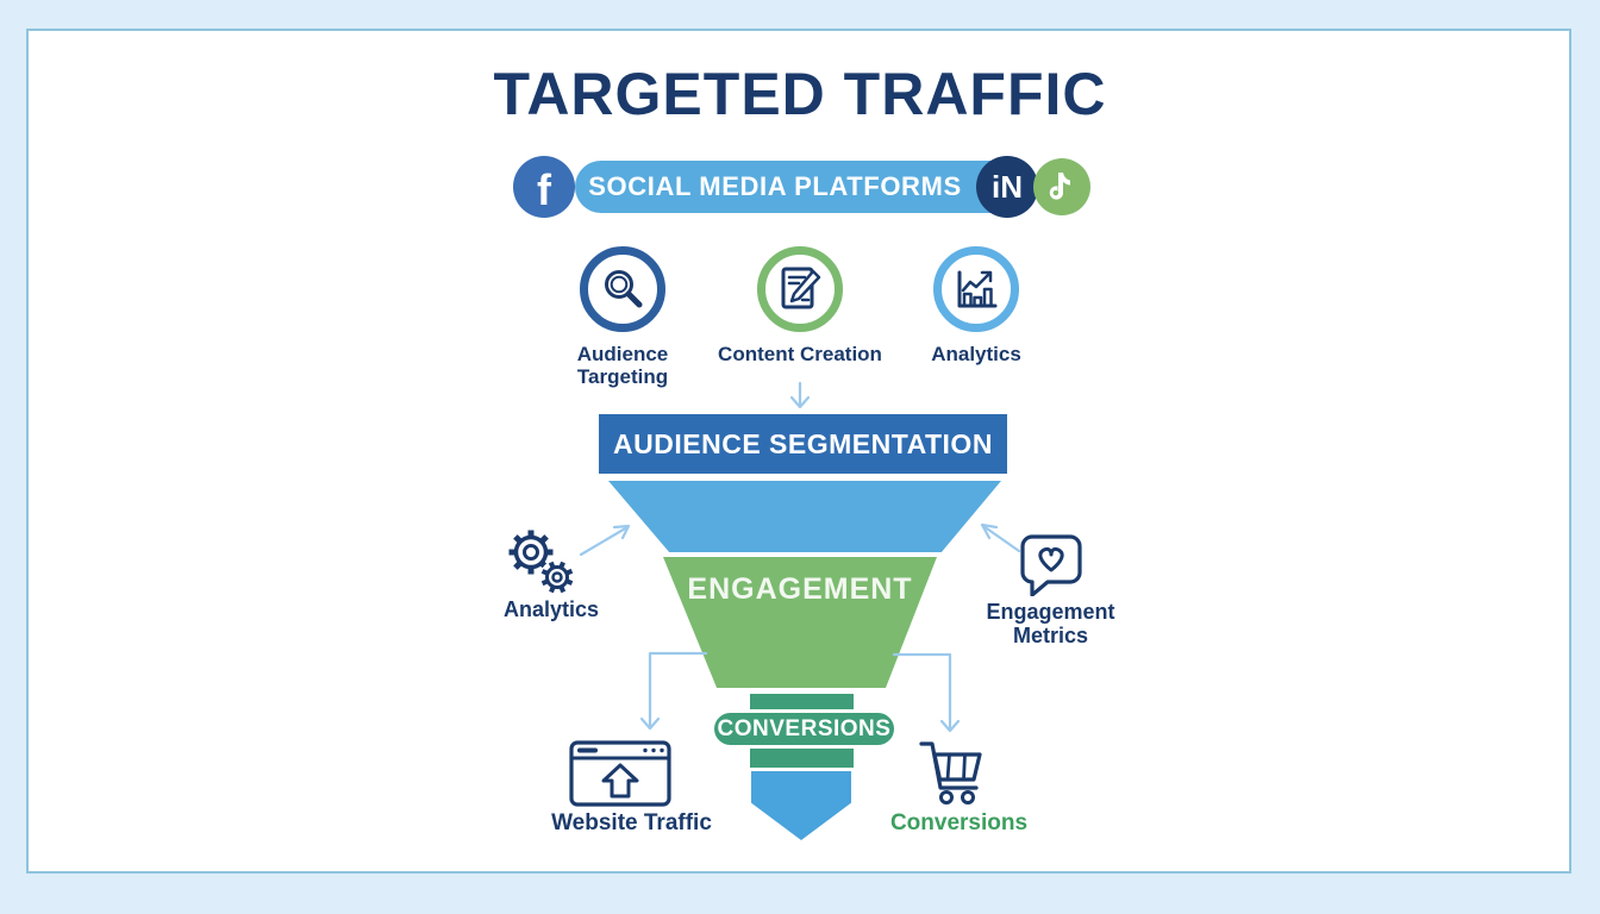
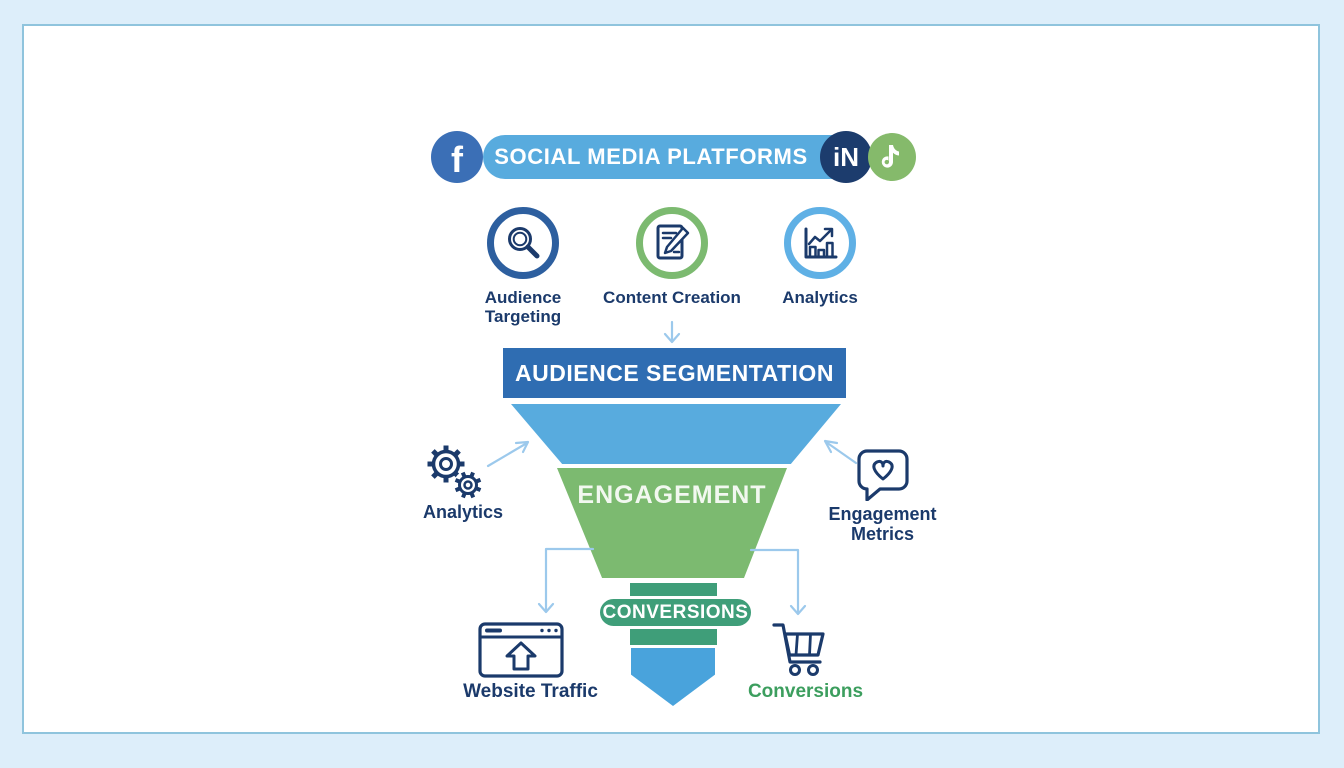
- TARGETED TRAFFIC
  f
  SOCIAL MEDIA PLATFORMS
  iN
  Audience Targeting
  Content Creation
  Analytics
  AUDIENCE SEGMENTATION
  ENGAGEMENT
  CONVERSIONS
  Analytics
  Engagement Metrics
  Website Traffic
  Conversions
